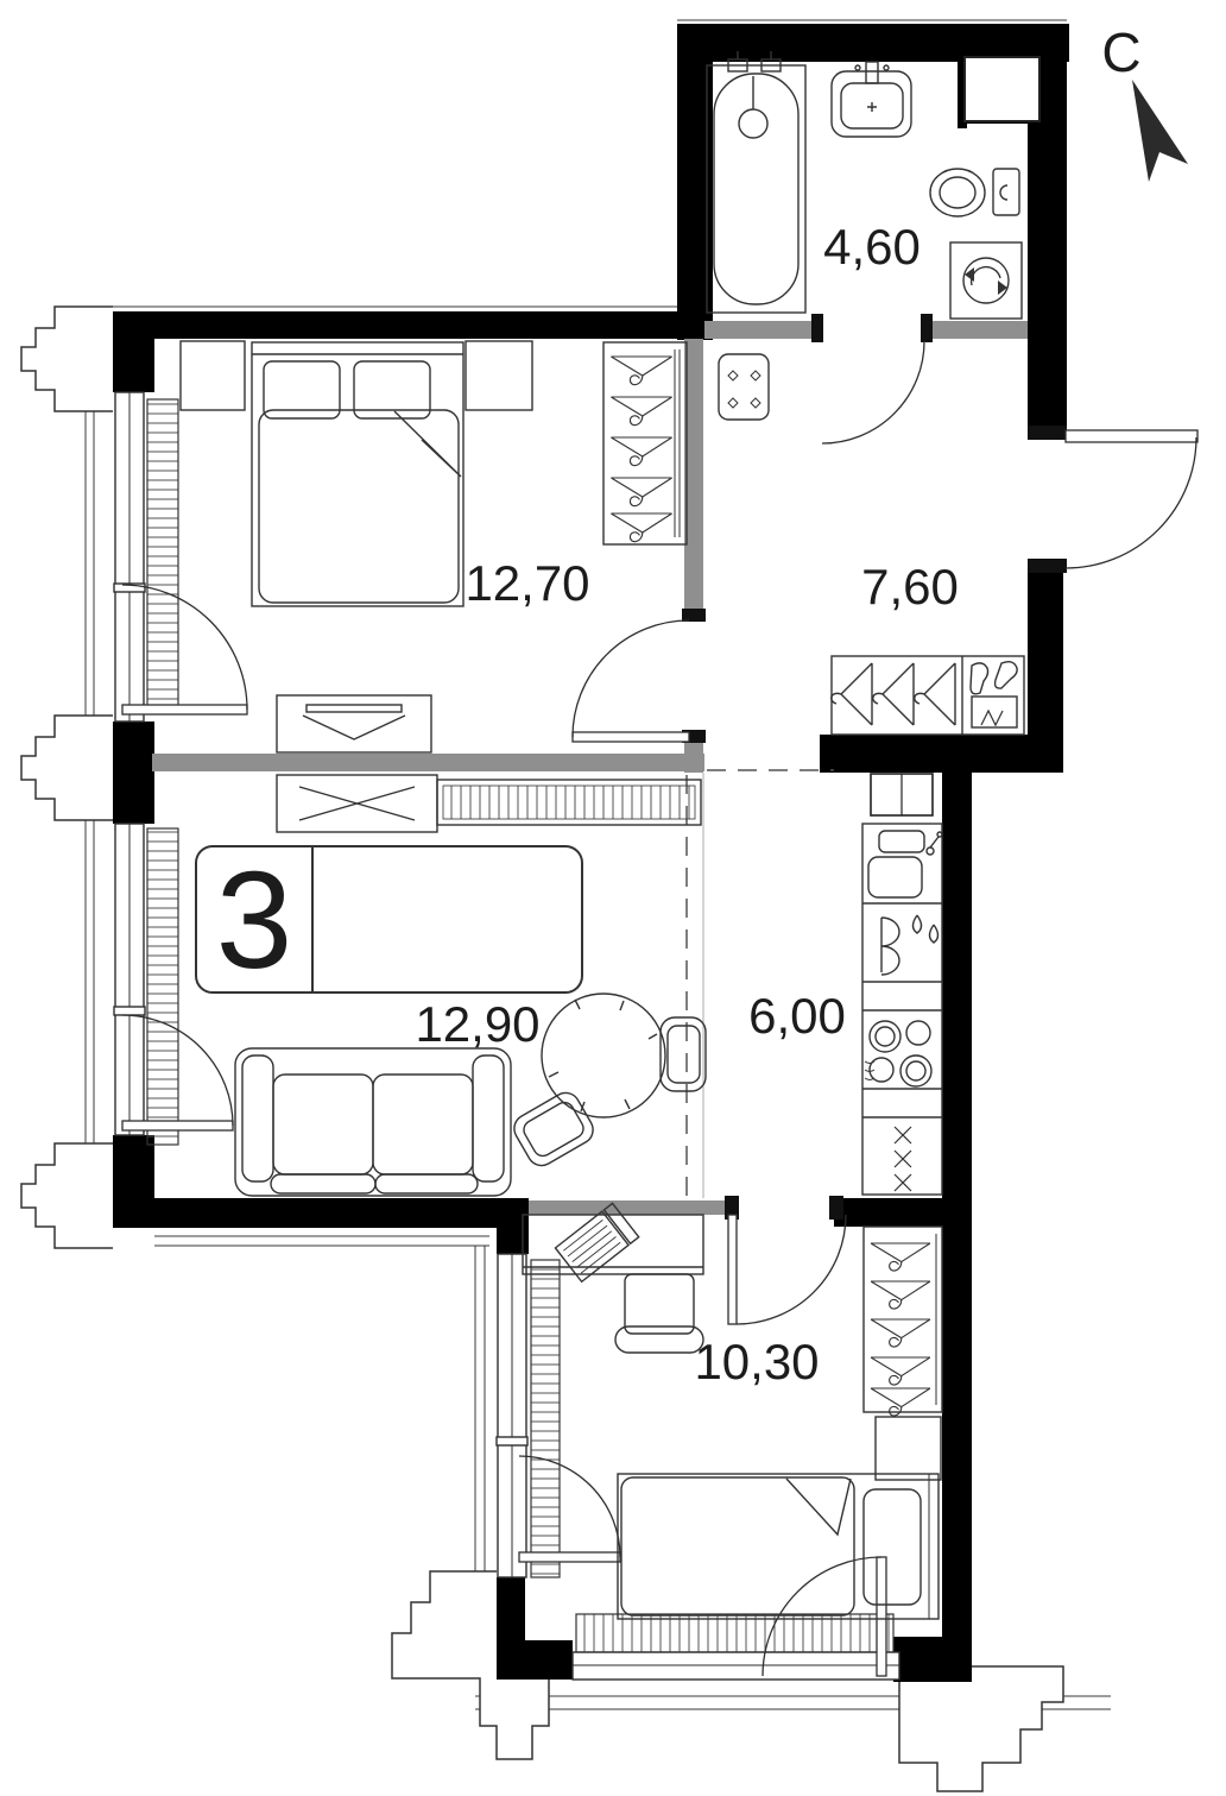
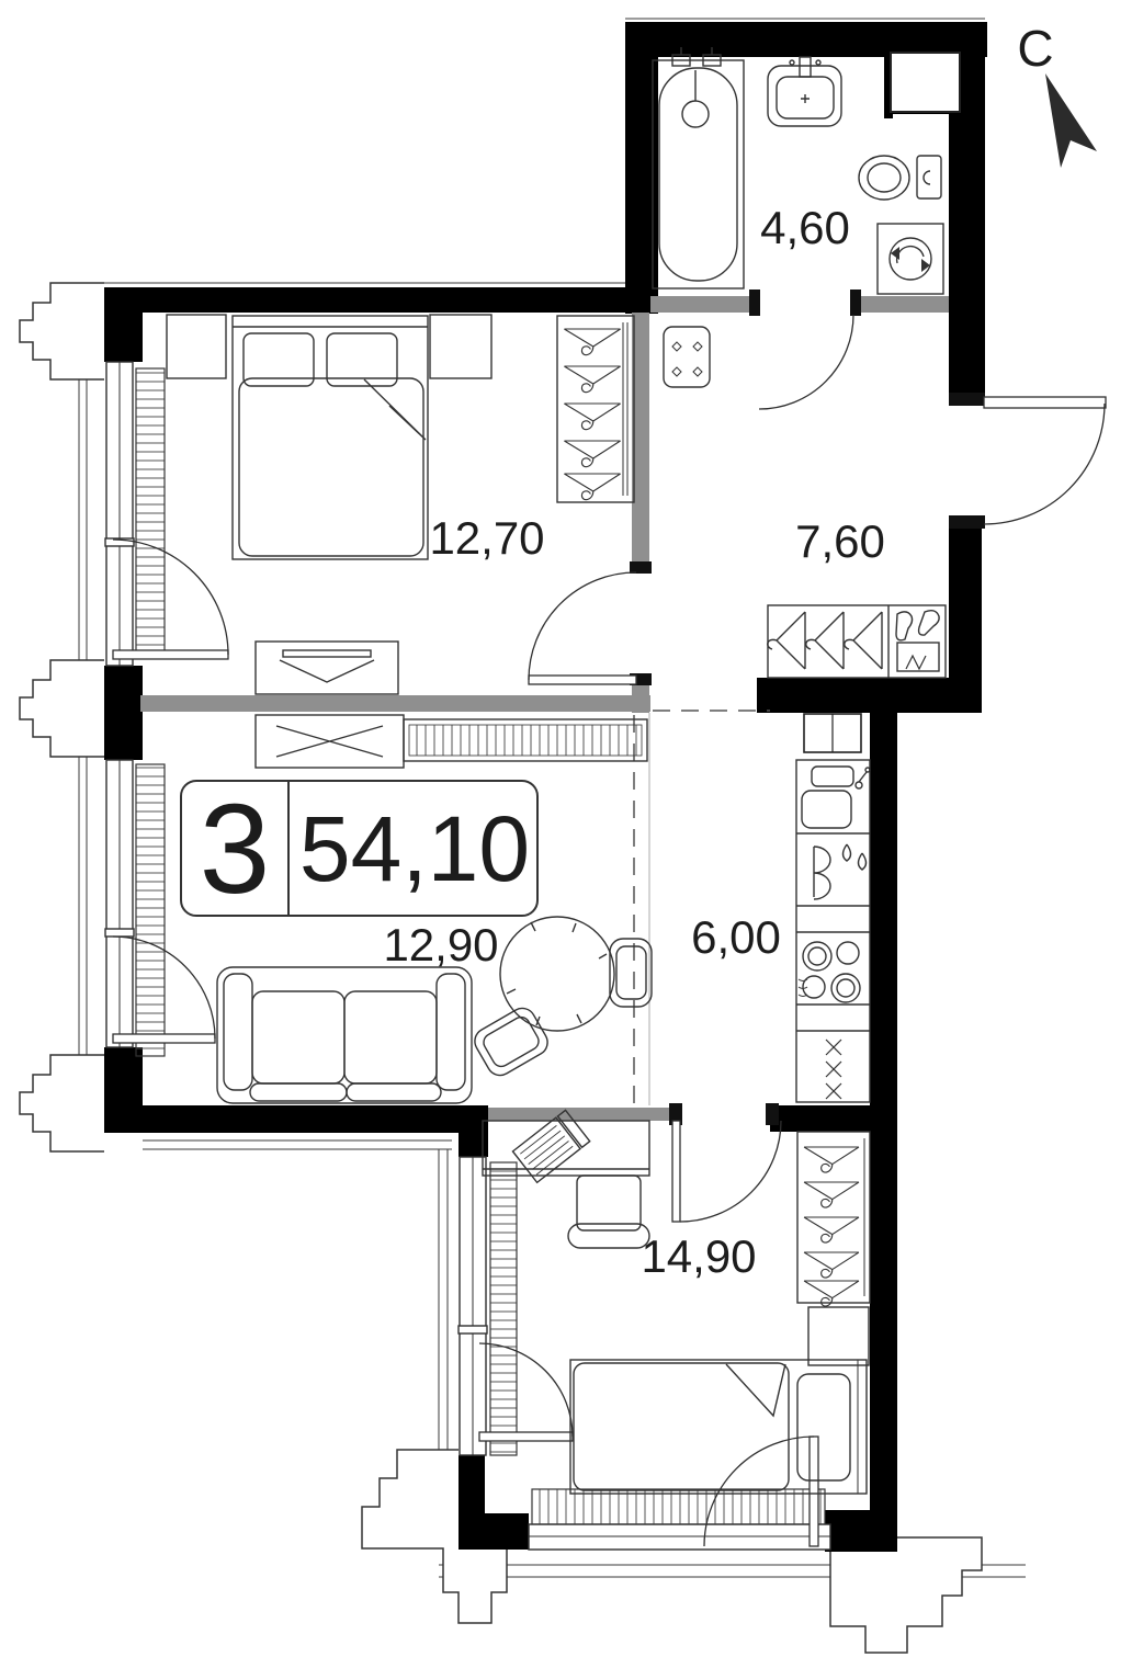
  3
+ 54,10
  4,60
  12,70
  7,60
  12,90
  6,00
- 10,30
+ 14,90
  С
